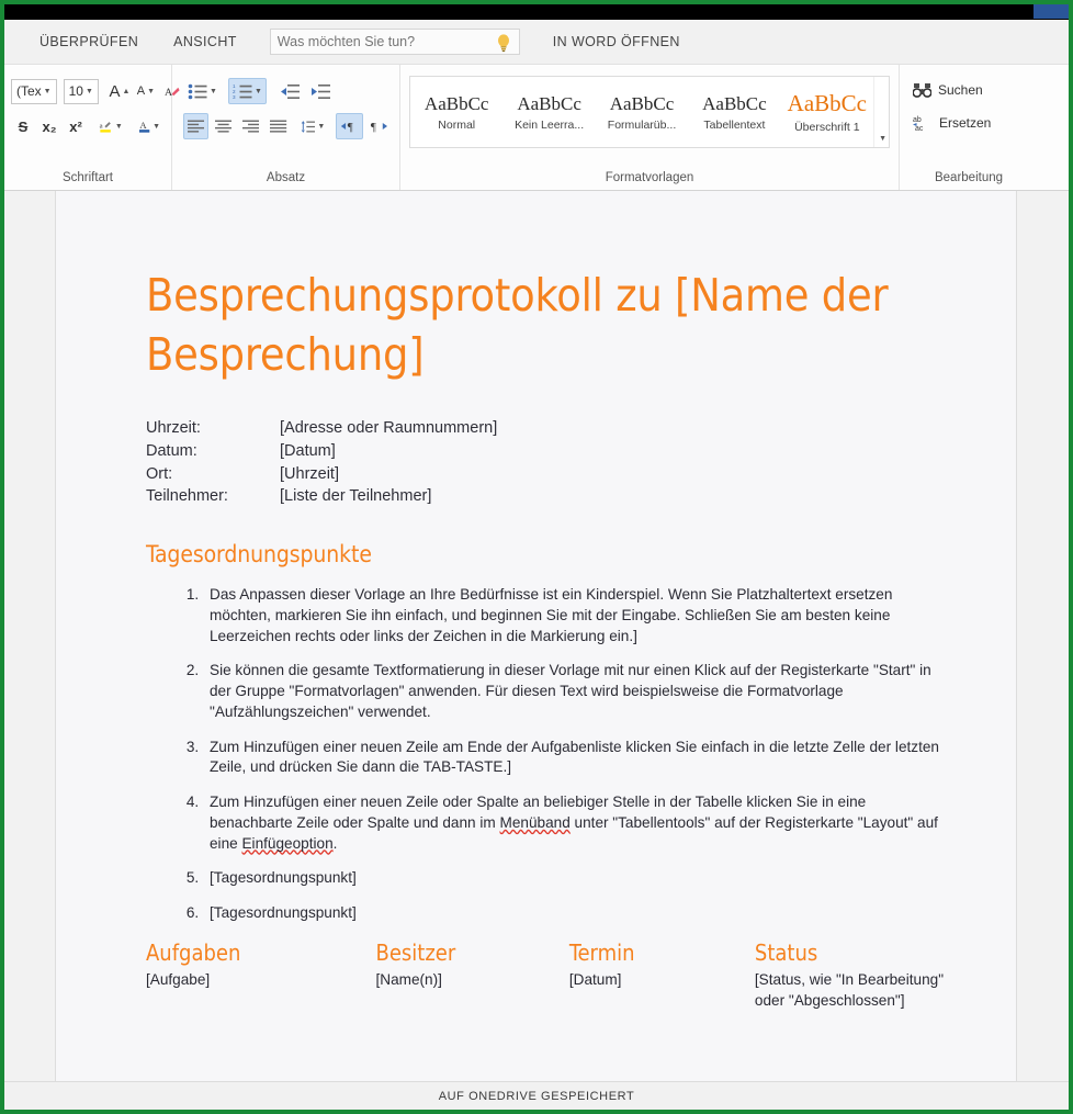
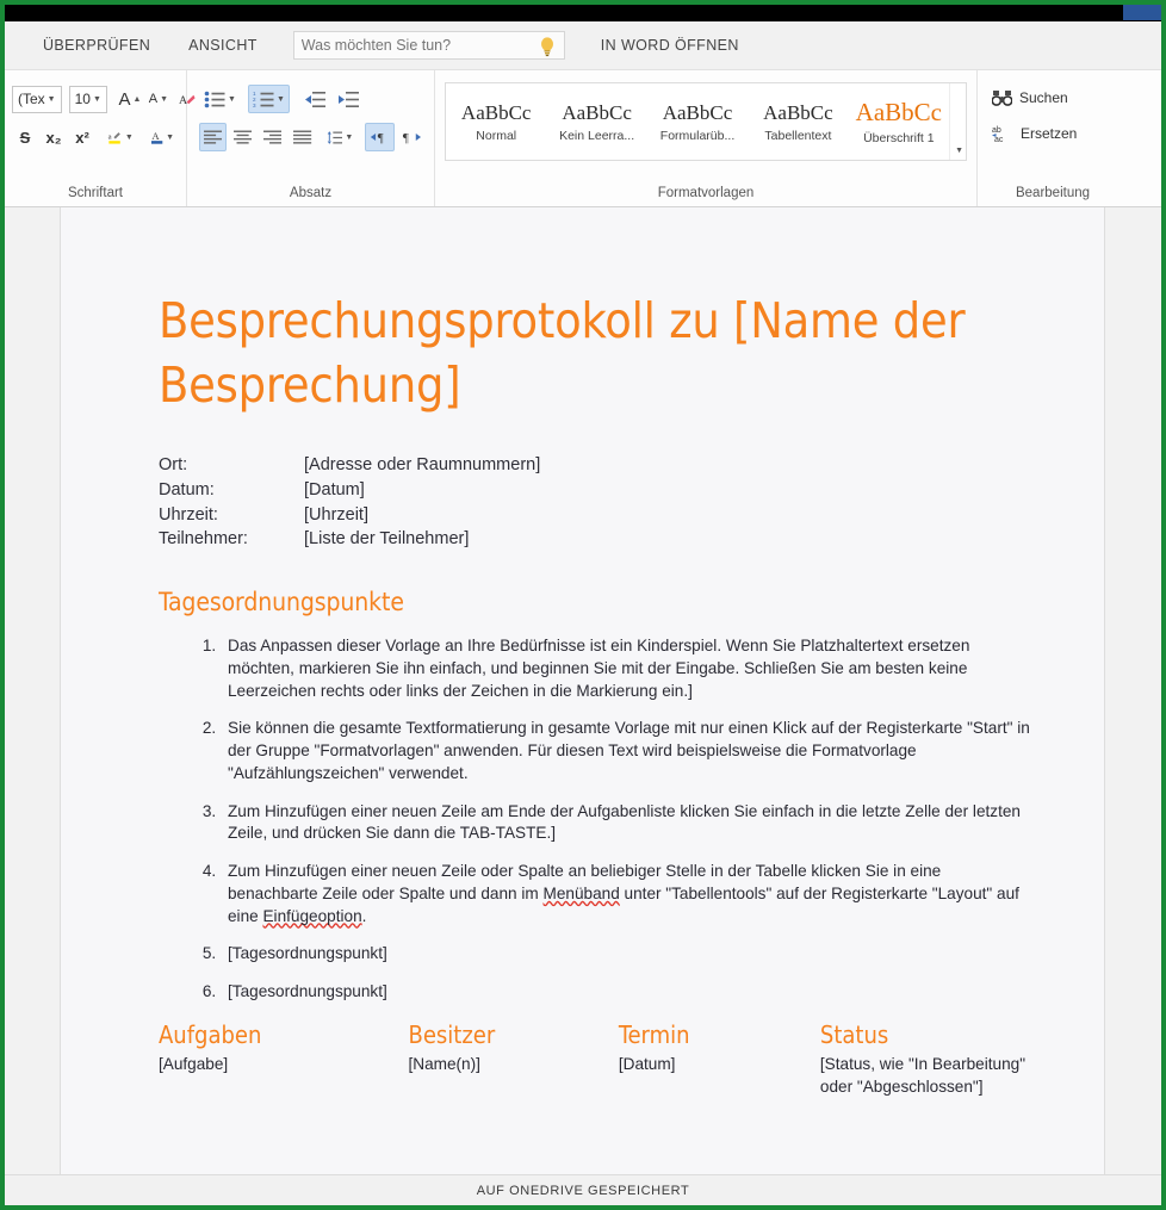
  ÜBERPRÜFEN
  ANSICHT
  Was möchten Sie tun?
  IN WORD ÖFFNEN
  (Tex
  10
  A
  A
  A
  S
  x₂
  x²
  A
  Schriftart
  ¶
  ¶
  Absatz
  AaBbCc
  Normal
  AaBbCc
  Kein Leerra...
  AaBbCc
  Formularüb...
  AaBbCc
  Tabellentext
  AaBbCc
  Überschrift 1
  Formatvorlagen
  Suchen
  Ersetzen
  Bearbeitung
  Besprechungsprotokoll zu [Name der Besprechung]
- Uhrzeit:
+ Ort:
  [Adresse oder Raumnummern]
  Datum:
  [Datum]
- Ort:
+ Uhrzeit:
  [Uhrzeit]
  Teilnehmer:
  [Liste der Teilnehmer]
  Tagesordnungspunkte
  Das Anpassen dieser Vorlage an Ihre Bedürfnisse ist ein Kinderspiel. Wenn Sie Platzhaltertext ersetzen möchten, markieren Sie ihn einfach, und beginnen Sie mit der Eingabe. Schließen Sie am besten keine Leerzeichen rechts oder links der Zeichen in die Markierung ein.]
- Sie können die gesamte Textformatierung in dieser Vorlage mit nur einen Klick auf der Registerkarte "Start" in der Gruppe "Formatvorlagen" anwenden. Für diesen Text wird beispielsweise die Formatvorlage "Aufzählungszeichen" verwendet.
+ Sie können die gesamte Textformatierung in gesamte Vorlage mit nur einen Klick auf der Registerkarte "Start" in der Gruppe "Formatvorlagen" anwenden. Für diesen Text wird beispielsweise die Formatvorlage "Aufzählungszeichen" verwendet.
  Zum Hinzufügen einer neuen Zeile am Ende der Aufgabenliste klicken Sie einfach in die letzte Zelle der letzten Zeile, und drücken Sie dann die TAB-TASTE.]
  Zum Hinzufügen einer neuen Zeile oder Spalte an beliebiger Stelle in der Tabelle klicken Sie in eine benachbarte Zeile oder Spalte und dann im Menüband unter "Tabellentools" auf der Registerkarte "Layout" auf eine Einfügeoption.
  [Tagesordnungspunkt]
  [Tagesordnungspunkt]
  Aufgaben	Besitzer	Termin	Status
  [Aufgabe]	[Name(n)]	[Datum]	[Status, wie "In Bearbeitung" oder "Abgeschlossen"]
  AUF ONEDRIVE GESPEICHERT
